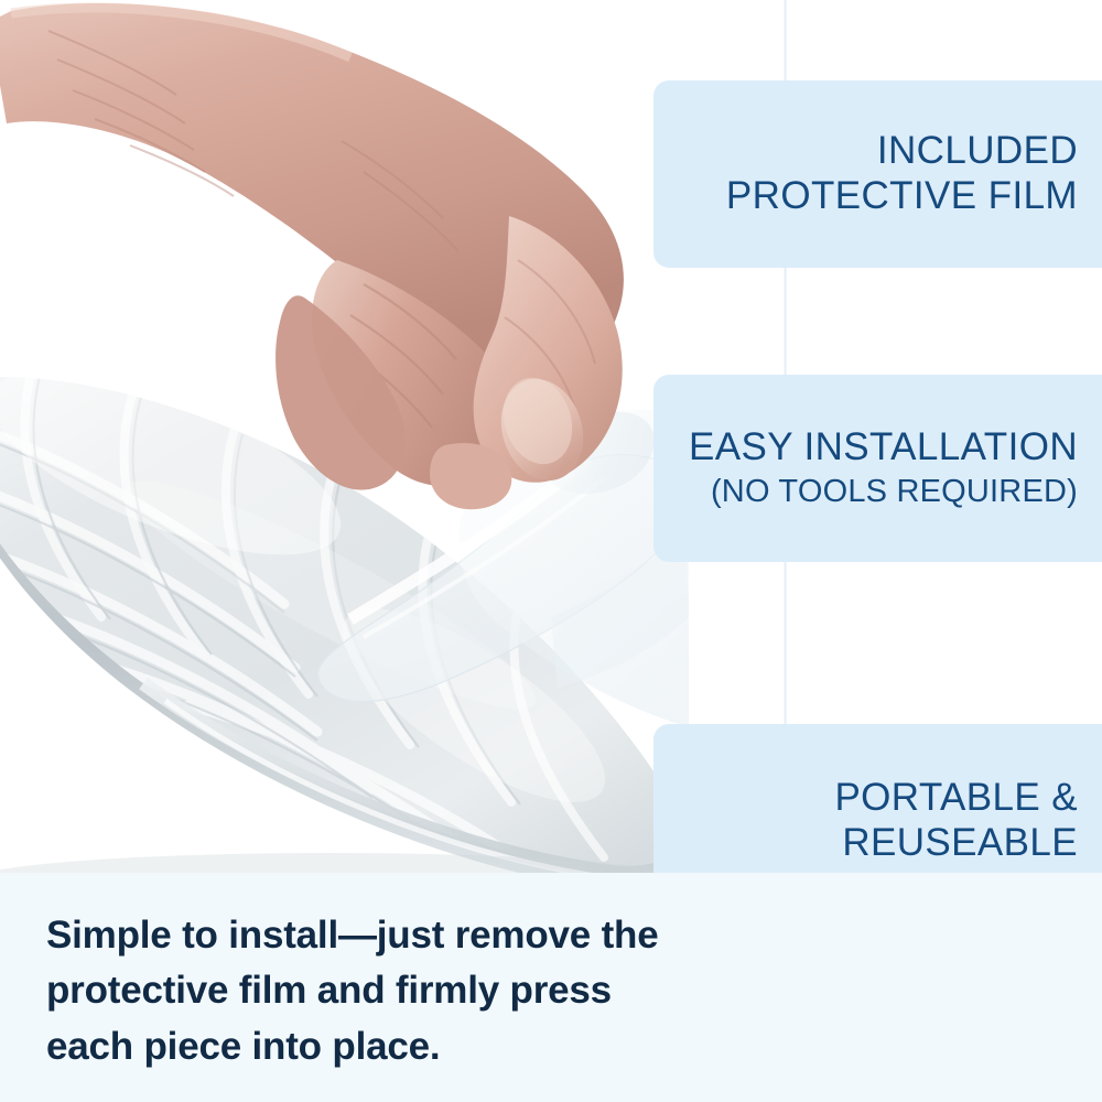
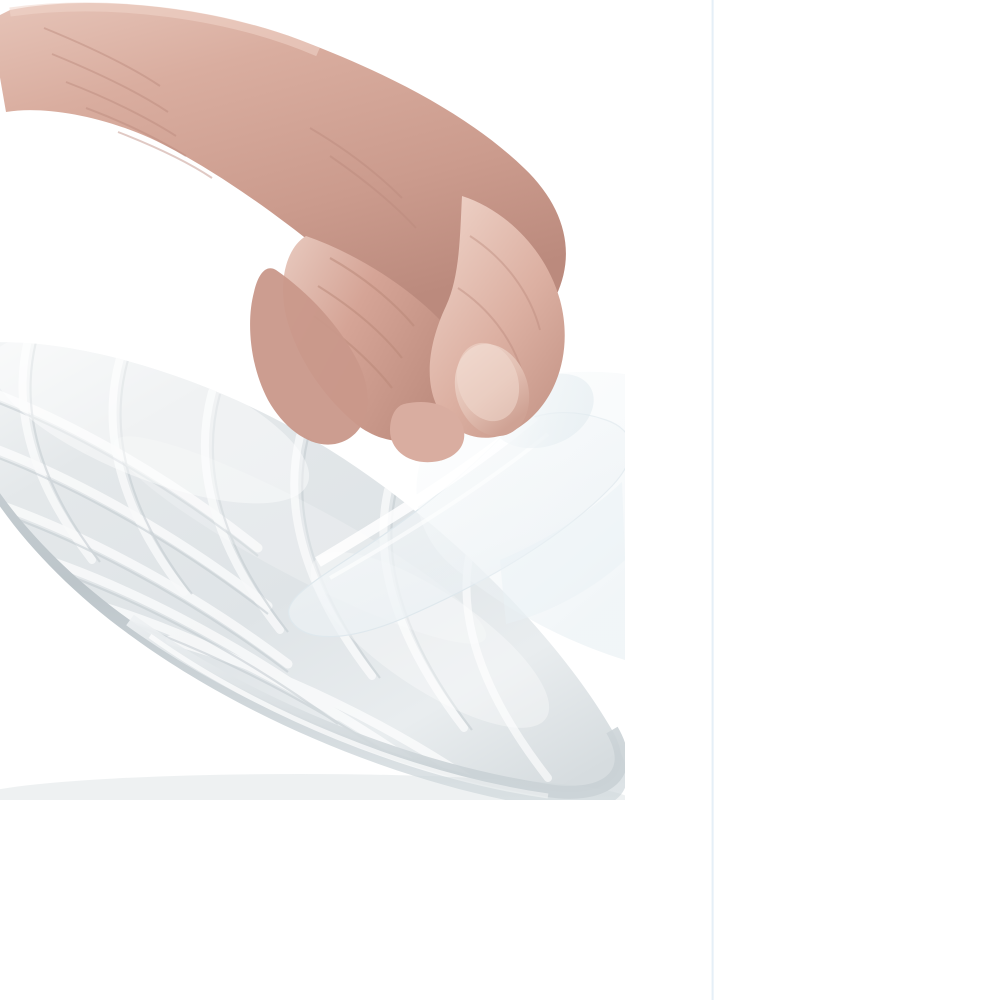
- INCLUDED
- PROTECTIVE FILM
- EASY INSTALLATION
- (NO TOOLS REQUIRED)
- PORTABLE &
- REUSEABLE
- Simple to install—just remove the protective film and firmly press each piece into place.
